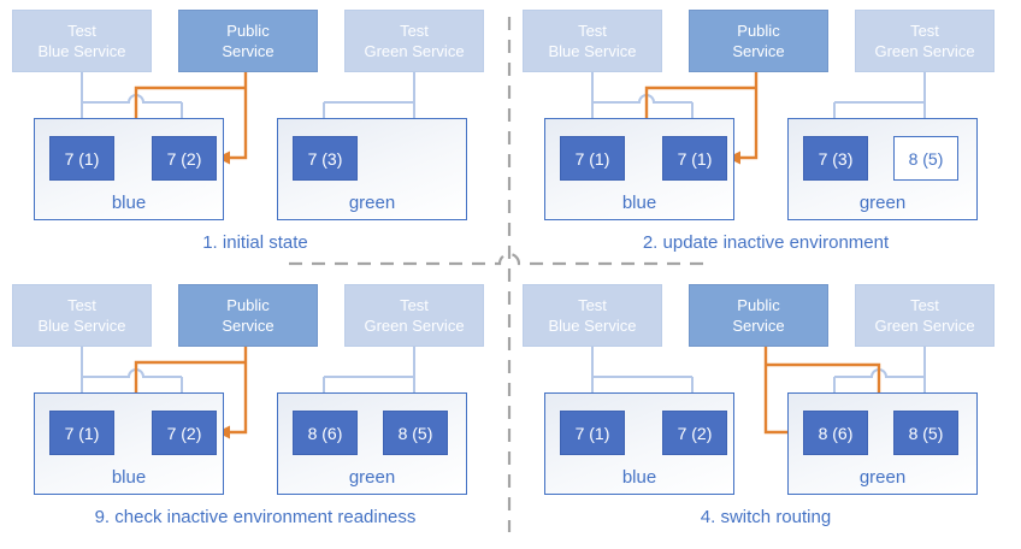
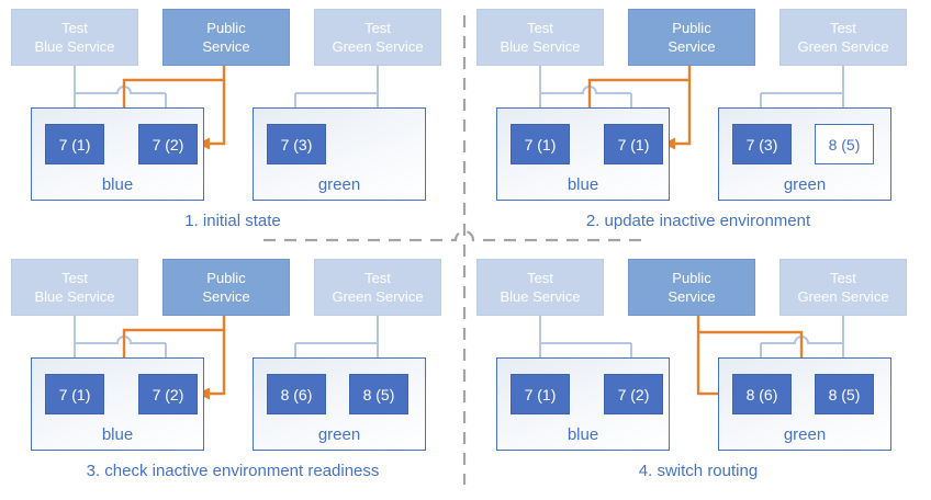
  Test
  Blue Service
  Public
  Service
  Test
  Green Service
  7 (1)
  7 (2)
  blue
  7 (3)
  green
  1. initial state
  Test
  Blue Service
  Public
  Service
  Test
  Green Service
  7 (1)
  7 (1)
  blue
  7 (3)
  8 (5)
  green
  2. update inactive environment
  Test
  Blue Service
  Public
  Service
  Test
  Green Service
  7 (1)
  7 (2)
  blue
  8 (6)
  8 (5)
  green
- 9. check inactive environment readiness
+ 3. check inactive environment readiness
  Test
  Blue Service
  Public
  Service
  Test
  Green Service
  7 (1)
  7 (2)
  blue
  8 (6)
  8 (5)
  green
  4. switch routing
